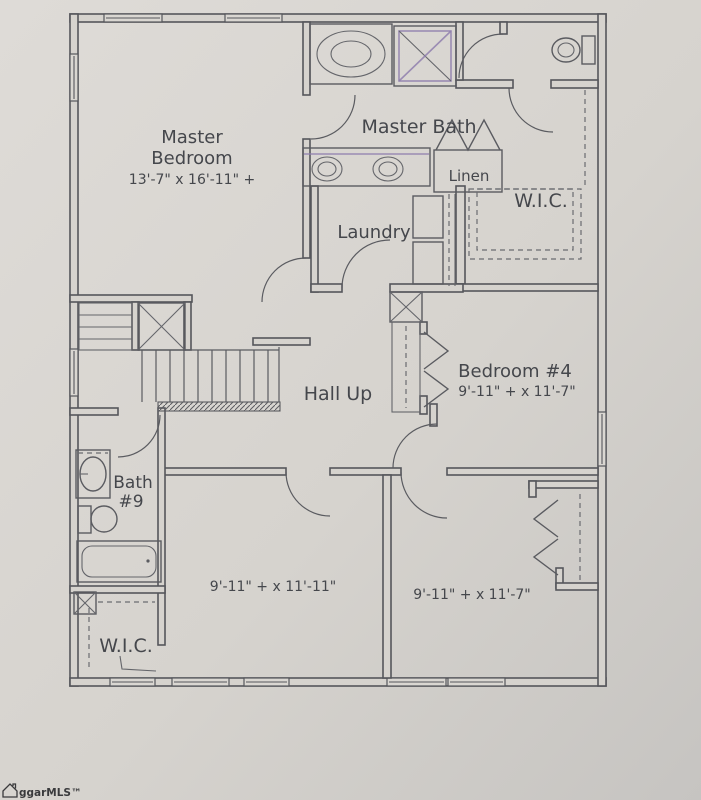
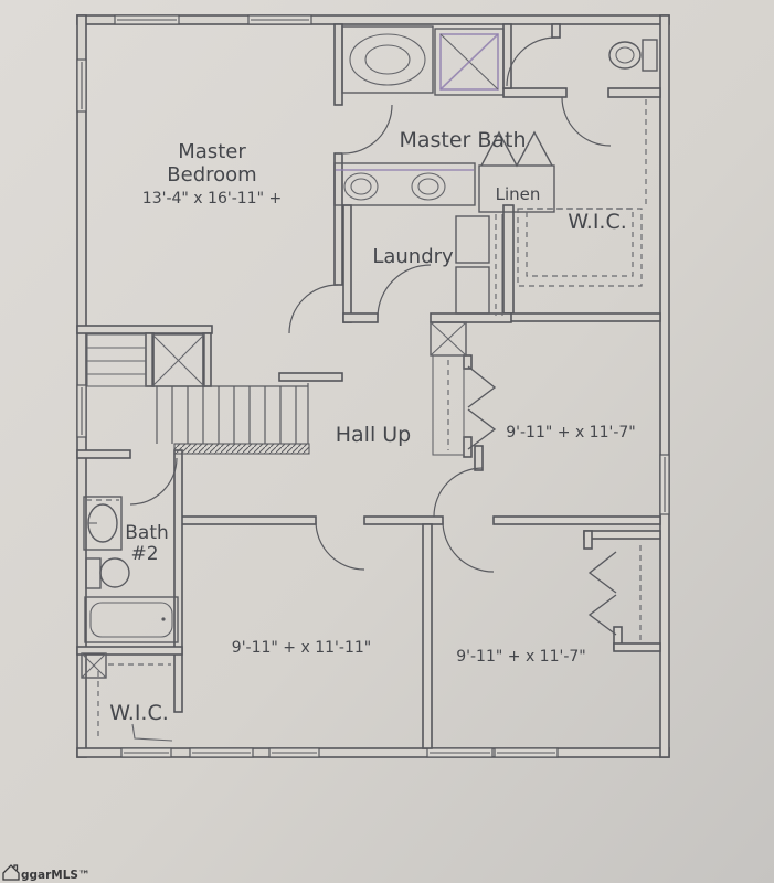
  Master
  Bedroom
- 13'-7" x 16'-11" +
+ 13'-4" x 16'-11" +
  Master Bath
  Linen
  W.I.C.
  Laundry
  Hall Up
- Bedroom #4
  9'-11" + x 11'-7"
  Bath
- #9
+ #2
  9'-11" + x 11'-11"
  9'-11" + x 11'-7"
  W.I.C.
  ggarMLS™
